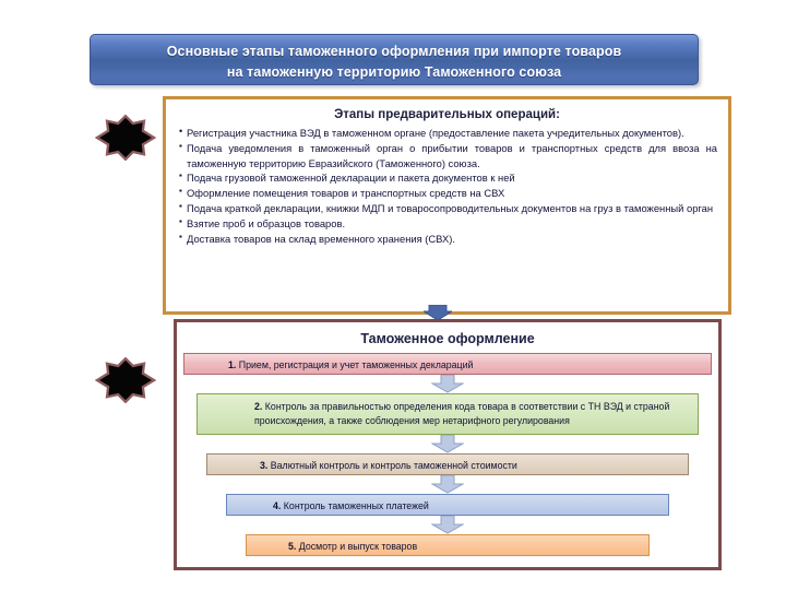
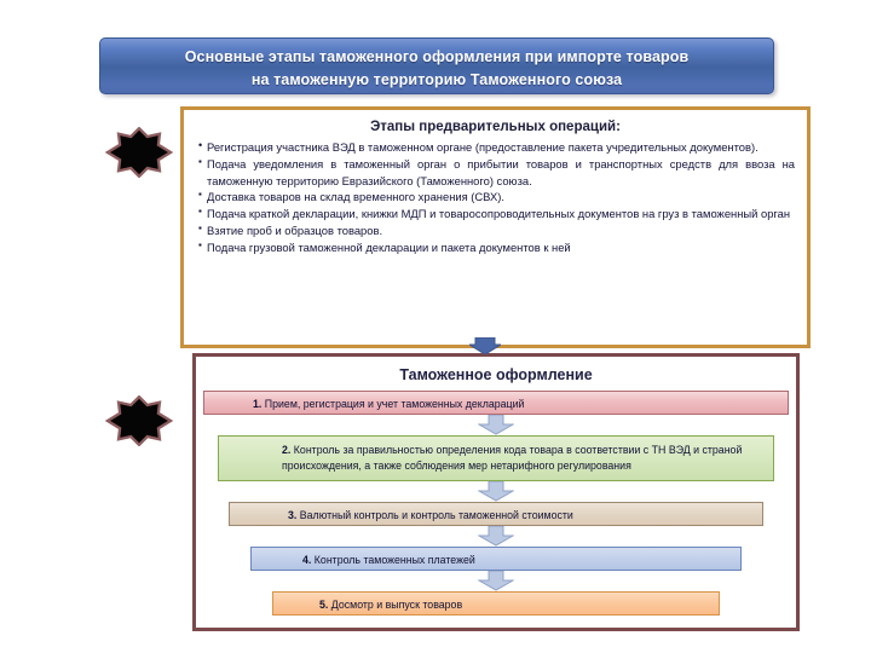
  Основные этапы таможенного оформления при импорте товаров
  на таможенную территорию Таможенного союза
  Этапы предварительных операций:
  Регистрация участника ВЭД в таможенном органе (предоставление пакета учредительных документов).
  Подача уведомления в таможенный орган о прибытии товаров и транспортных средств для ввоза на таможенную территорию Евразийского (Таможенного) союза.
- Подача грузовой таможенной декларации и пакета документов к ней
+ Доставка товаров на склад временного хранения (СВХ).
- Оформление помещения товаров и транспортных средств на СВХ
  Подача краткой декларации, книжки МДП и товаросопроводительных документов на груз в таможенный орган
  Взятие проб и образцов товаров.
- Доставка товаров на склад временного хранения (СВХ).
+ Подача грузовой таможенной декларации и пакета документов к ней
  Таможенное оформление
  1. Прием, регистрация и учет таможенных деклараций
  2. Контроль за правильностью определения кода товара в соответствии с ТН ВЭД и страной происхождения, а также соблюдения мер нетарифного регулирования
  3. Валютный контроль и контроль таможенной стоимости
  4. Контроль таможенных платежей
  5. Досмотр и выпуск товаров
